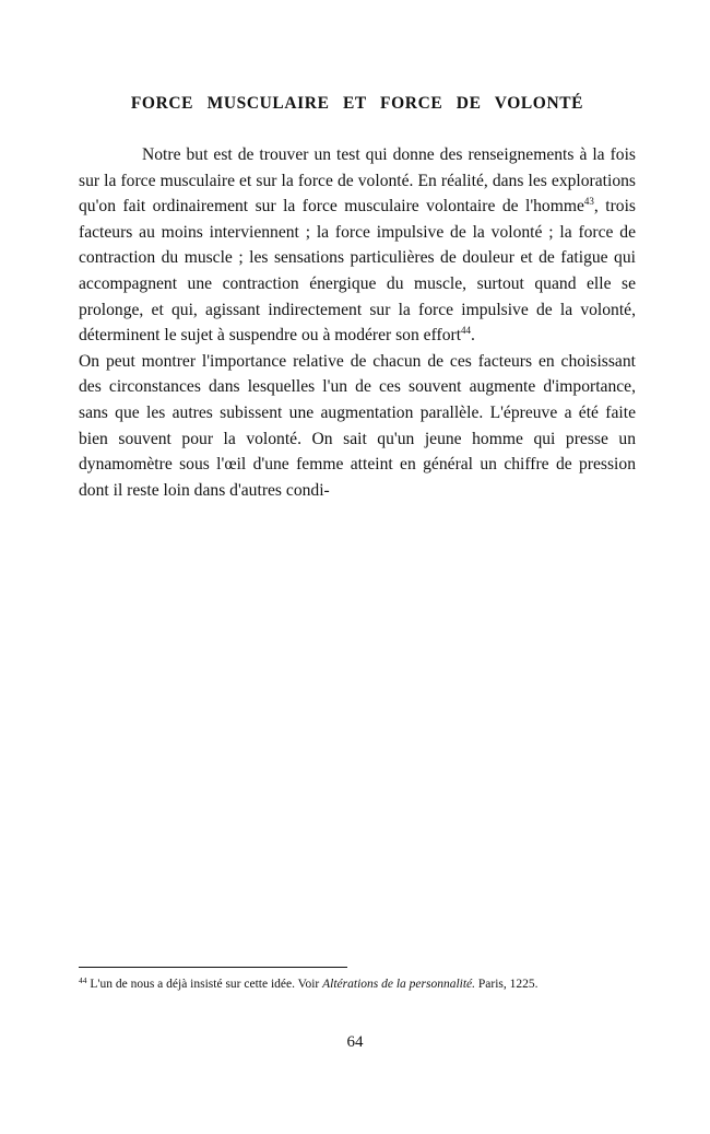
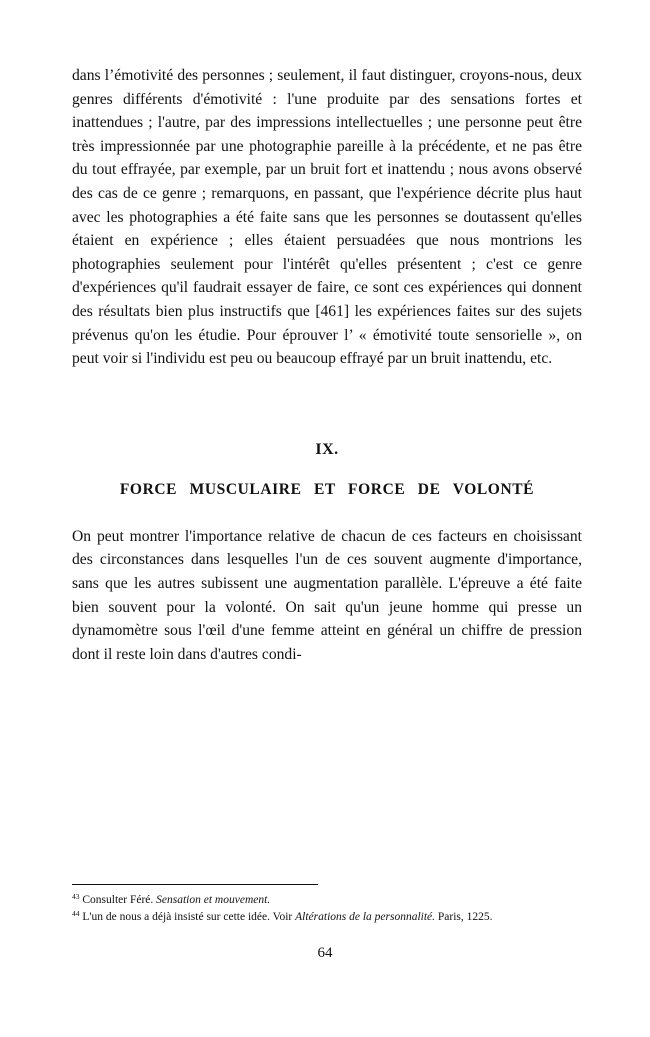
+ dans l’émotivité des personnes ; seulement, il faut distinguer, croyons-nous, deux genres différents d'émotivité : l'une produite par des sensations fortes et inattendues ; l'autre, par des impressions intellectuelles ; une personne peut être très impressionnée par une photographie pareille à la précédente, et ne pas être du tout effrayée, par exemple, par un bruit fort et inattendu ; nous avons observé des cas de ce genre ; remarquons, en passant, que l'expérience décrite plus haut avec les photographies a été faite sans que les personnes se doutassent qu'elles étaient en expérience ; elles étaient persuadées que nous montrions les photographies seulement pour l'intérêt qu'elles présentent ; c'est ce genre d'expériences qu'il faudrait essayer de faire, ce sont ces expériences qui donnent des résultats bien plus instructifs que [461] les expériences faites sur des sujets prévenus qu'on les étudie. Pour éprouver l’ « émotivité toute sensorielle », on peut voir si l'individu est peu ou beaucoup effrayé par un bruit inattendu, etc.
+ IX.
  FORCE MUSCULAIRE ET FORCE DE VOLONTÉ
- Notre but est de trouver un test qui donne des renseignements à la fois sur la force musculaire et sur la force de volonté. En réalité, dans les explorations qu'on fait ordinairement sur la force musculaire volontaire de l'homme43, trois facteurs au moins interviennent ; la force impulsive de la volonté ; la force de contraction du muscle ; les sensations particulières de douleur et de fatigue qui accompagnent une contraction énergique du muscle, surtout quand elle se prolonge, et qui, agissant indirectement sur la force impulsive de la volonté, déterminent le sujet à suspendre ou à modérer son effort44.
  On peut montrer l'importance relative de chacun de ces facteurs en choisissant des circonstances dans lesquelles l'un de ces souvent augmente d'importance, sans que les autres subissent une augmentation parallèle. L'épreuve a été faite bien souvent pour la volonté. On sait qu'un jeune homme qui presse un dynamomètre sous l'œil d'une femme atteint en général un chiffre de pression dont il reste loin dans d'autres condi-
+ 43 Consulter Féré. Sensation et mouvement.
  44 L'un de nous a déjà insisté sur cette idée. Voir Altérations de la personnalité. Paris, 1225.
  64
